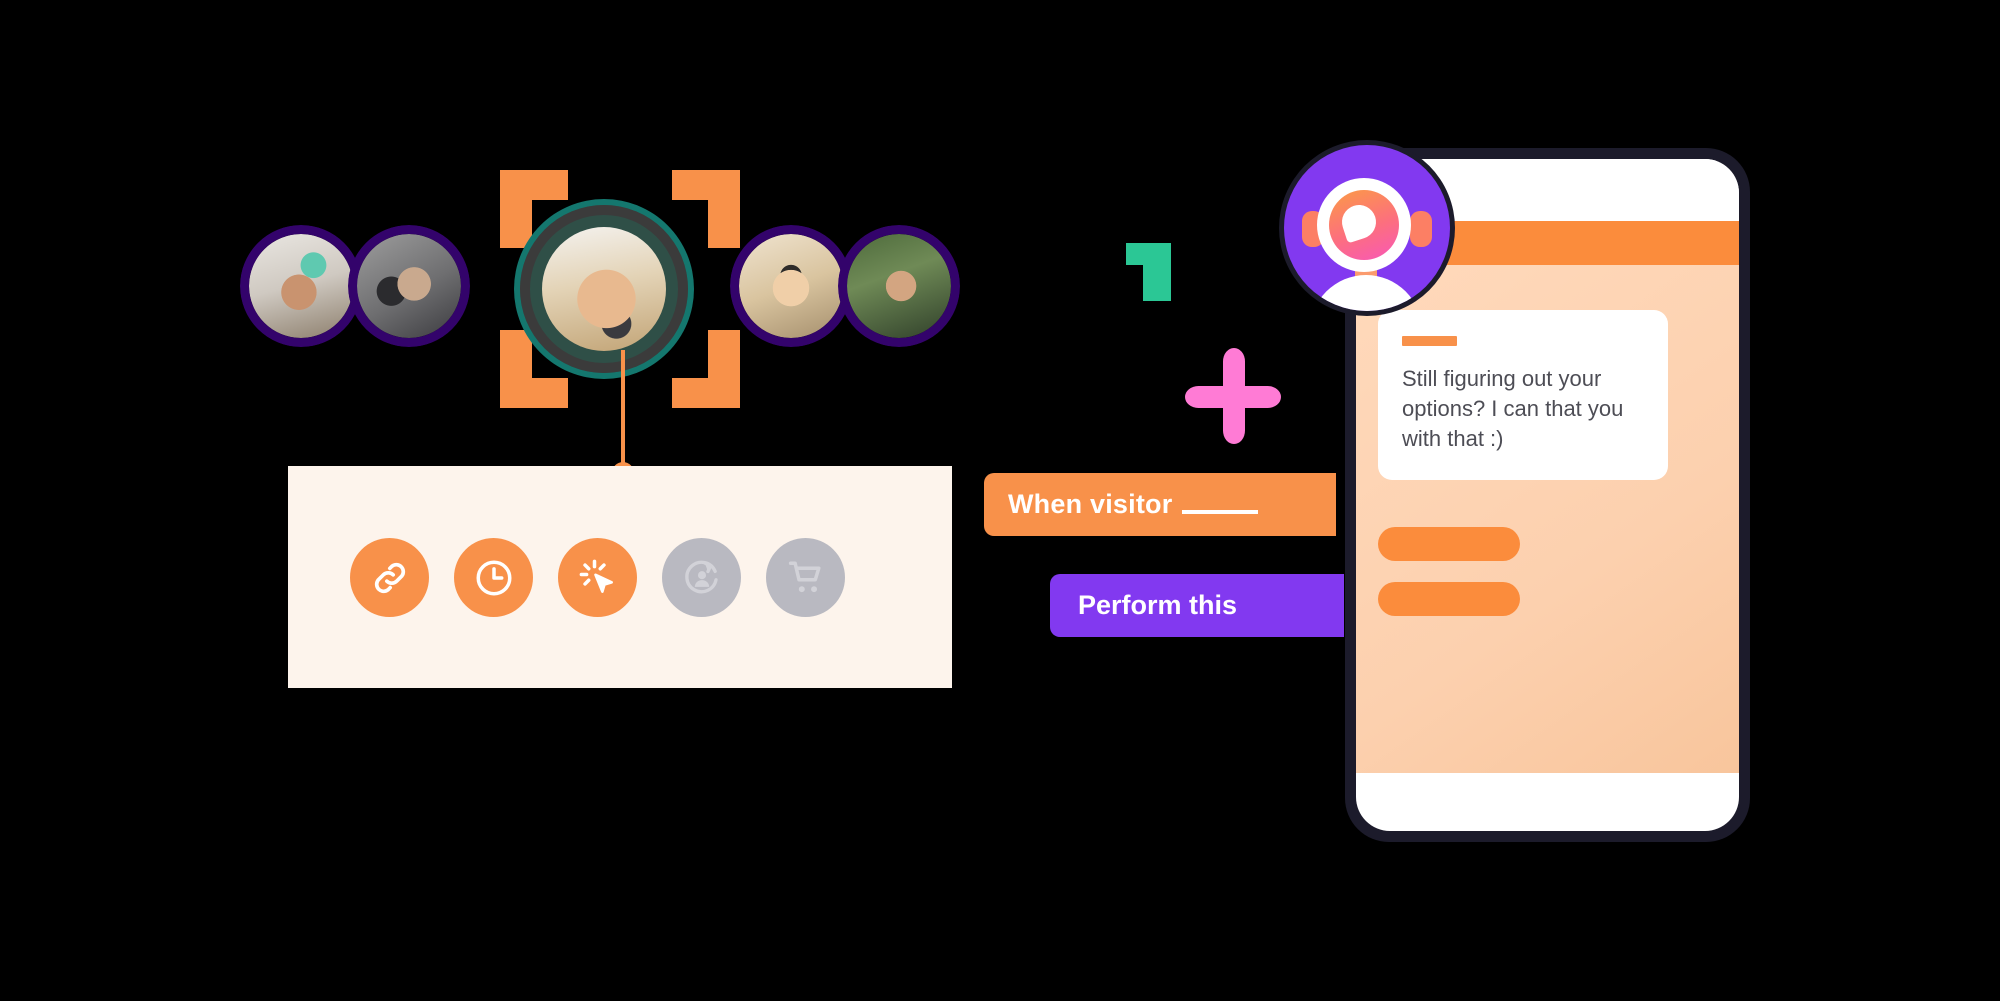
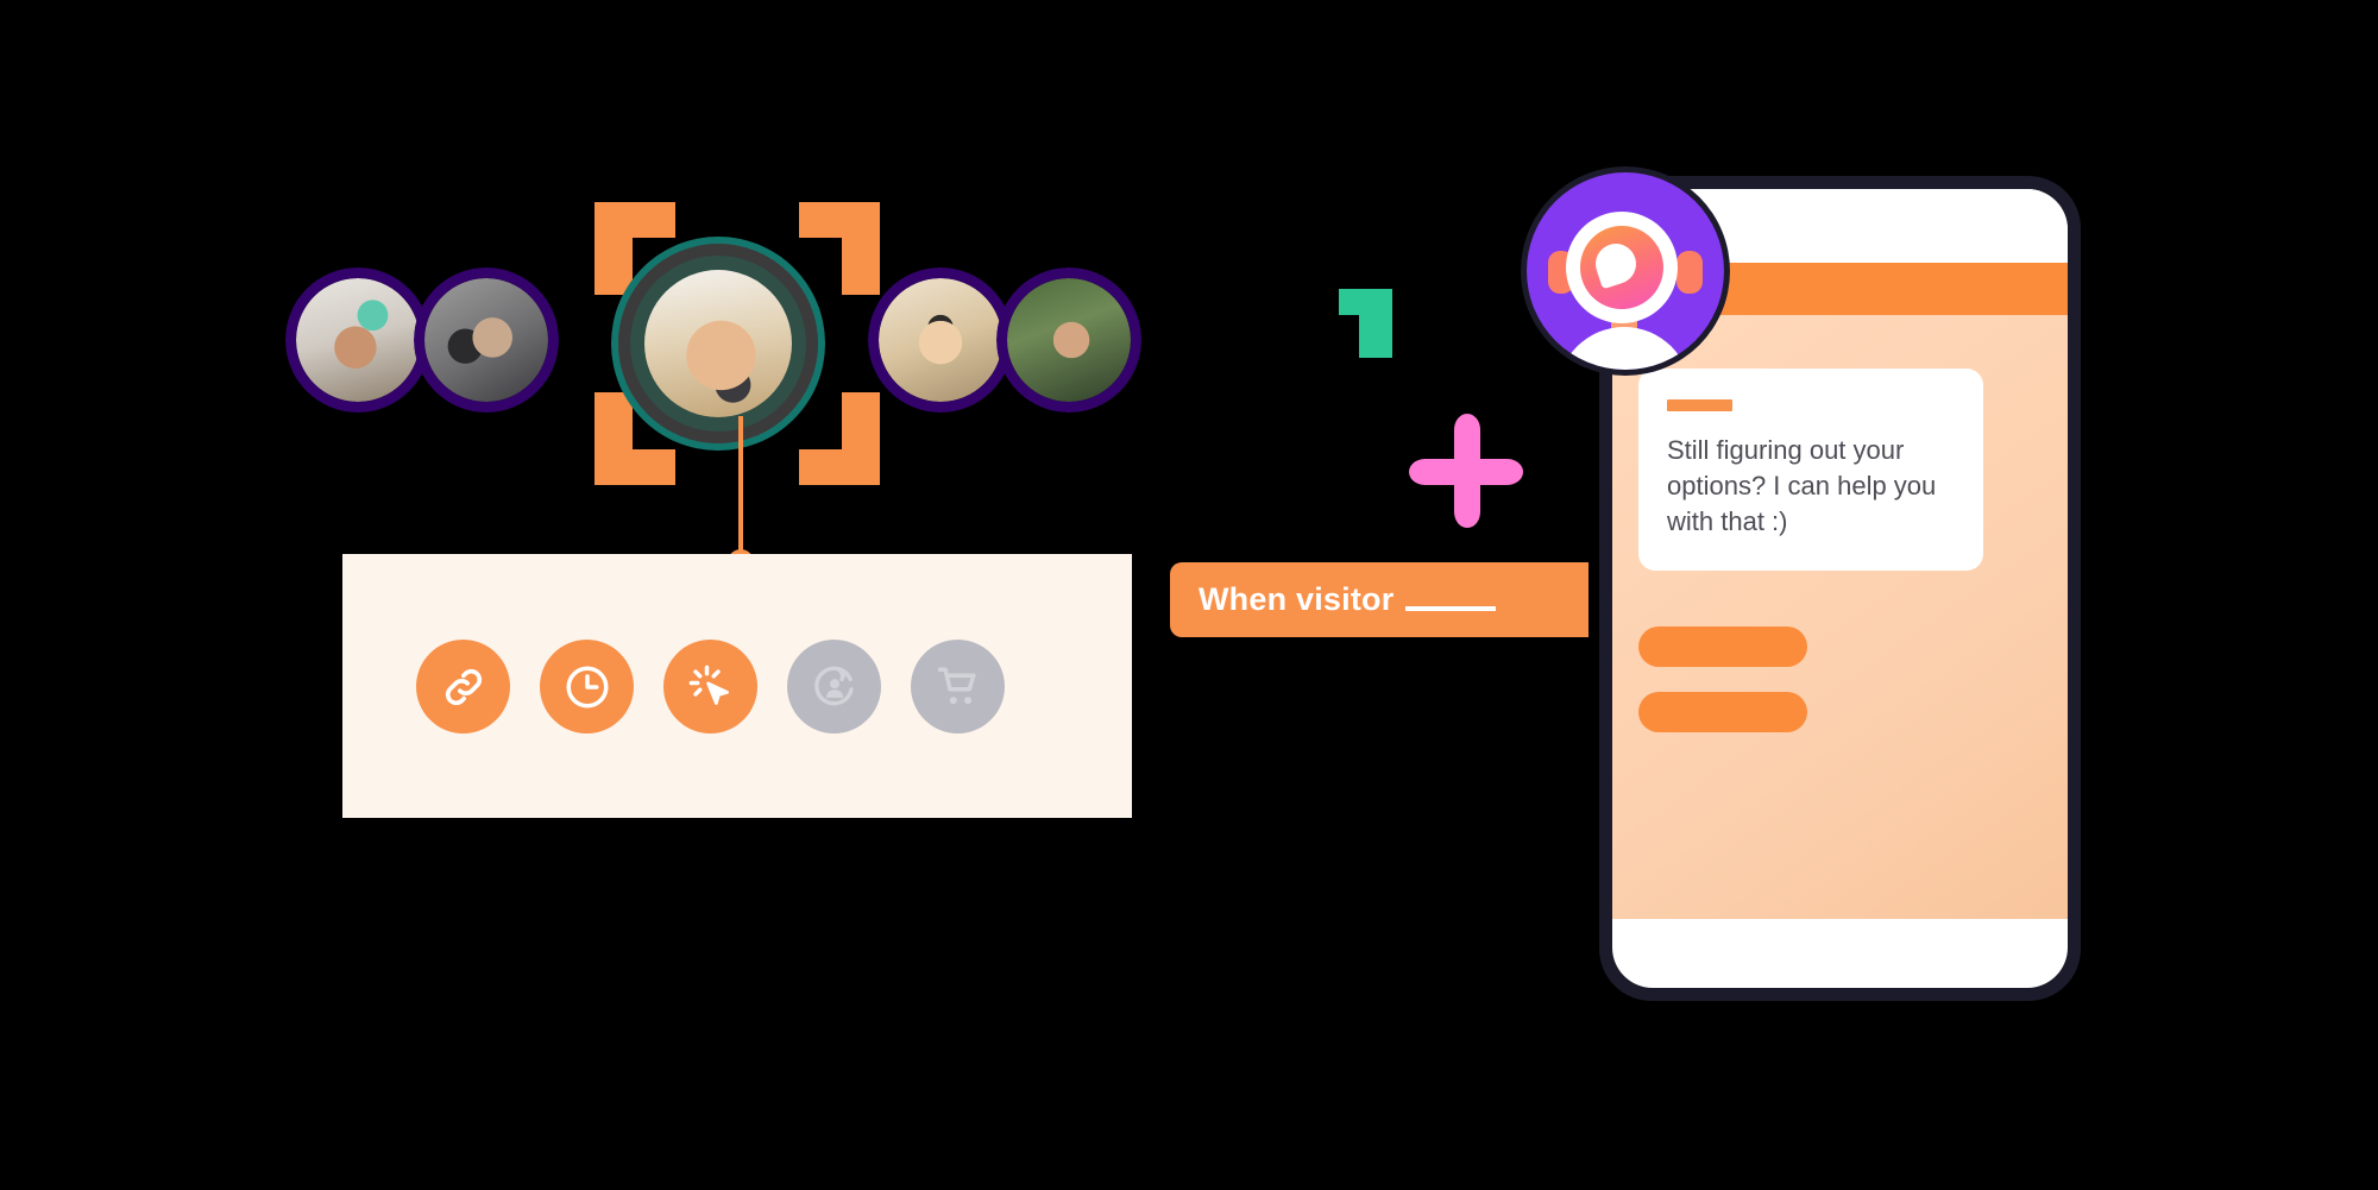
  When visitor
- Perform this
- Still figuring out your options? I can that you with that :)
+ Still figuring out your options? I can help you with that :)
